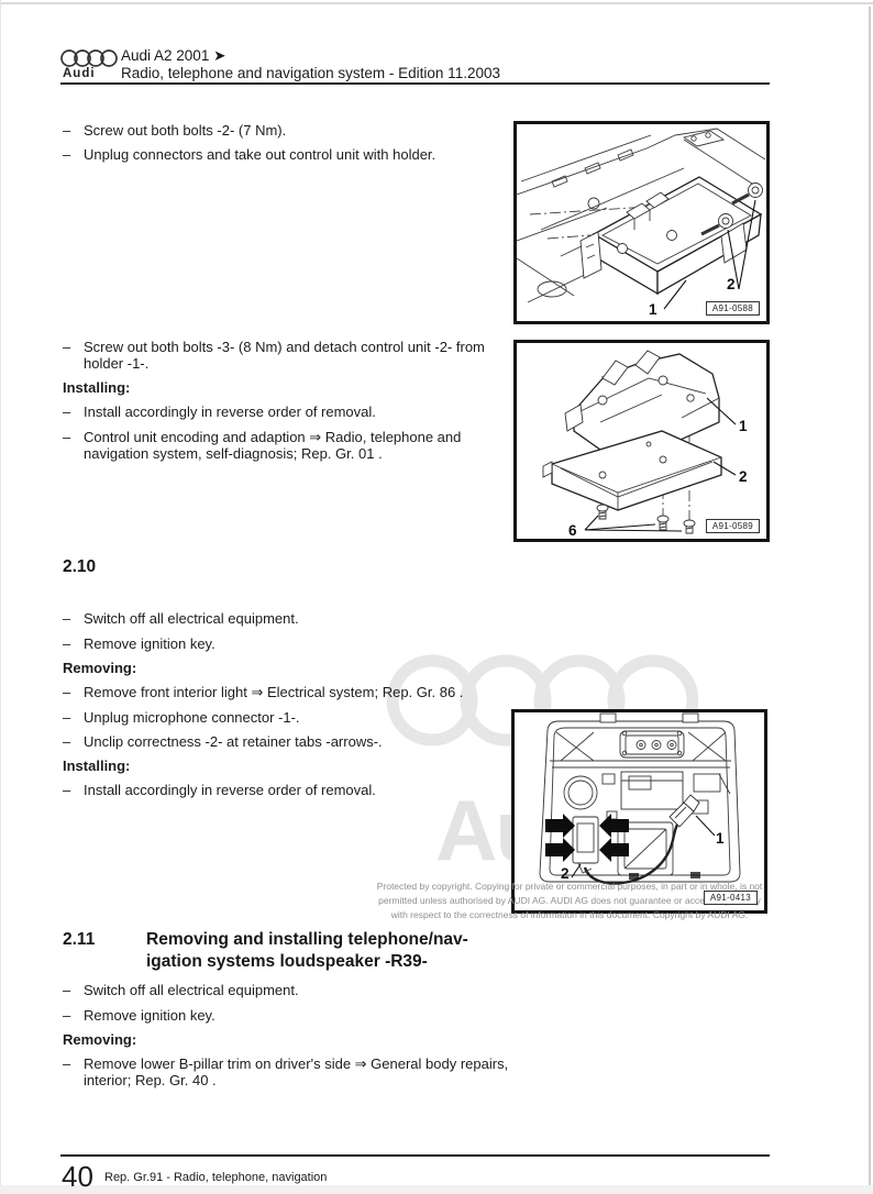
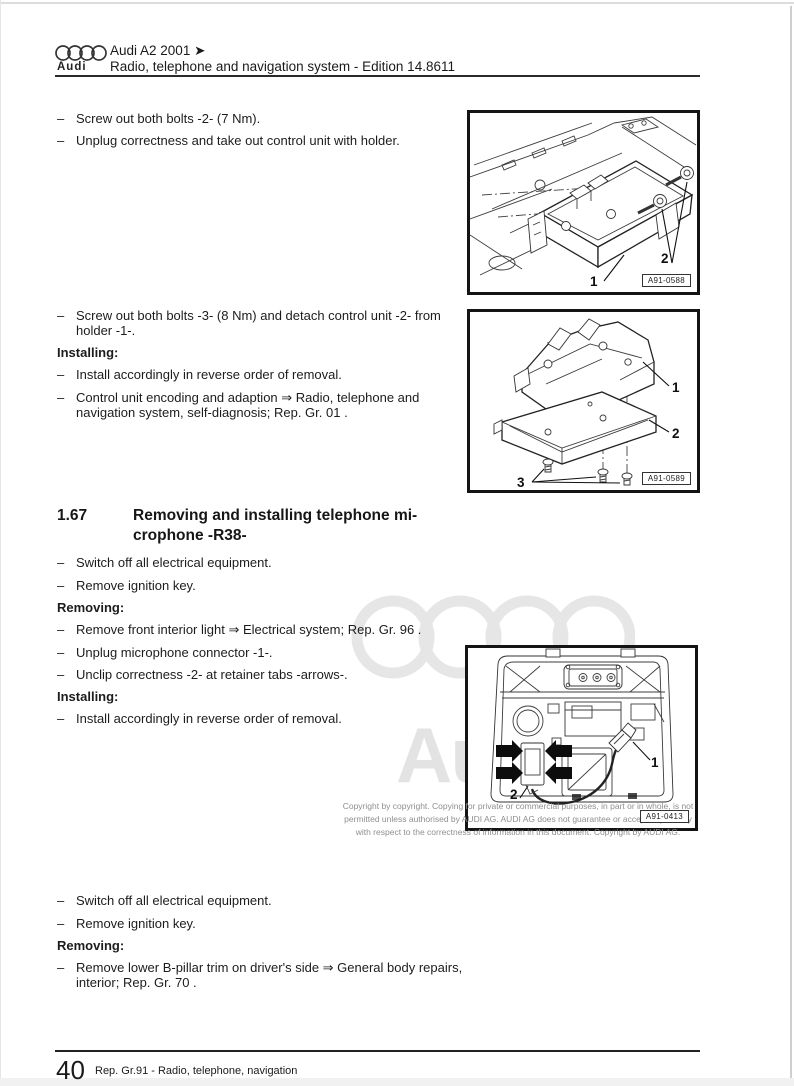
  Audi
  Audi A2 2001 ➤
- Radio, telephone and navigation system - Edition 11.2003
+ Radio, telephone and navigation system - Edition 14.8611
  –
  Screw out both bolts -2- (7 Nm).
  –
- Unplug connectors and take out control unit with holder.
+ Unplug correctness and take out control unit with holder.
  –
  Screw out both bolts -3- (8 Nm) and detach control unit -2- from holder -1-.
  Installing:
  –
  Install accordingly in reverse order of removal.
  –
  Control unit encoding and adaption ⇒ Radio, telephone and navigation system, self-diagnosis; Rep. Gr. 01 .
  1
  2
  A91-0588
  1
  2
- 6
+ 3
  A91-0589
- 2.10
+ 1.67
+ Removing and installing telephone mi-
+ crophone -R38-
  –
  Switch off all electrical equipment.
  –
  Remove ignition key.
  Removing:
  –
- Remove front interior light ⇒ Electrical system; Rep. Gr. 86 .
+ Remove front interior light ⇒ Electrical system; Rep. Gr. 96 .
  –
  Unplug microphone connector -1-.
  –
  Unclip correctness -2- at retainer tabs -arrows-.
  Installing:
  –
  Install accordingly in reverse order of removal.
  1
  2
  A91-0413
- Protected by copyright. Copying for private or commercial purposes, in part or in whole, is not
+ Copyright by copyright. Copying for private or commercial purposes, in part or in whole, is not
  permitted unless authorised by AUDI AG. AUDI AG does not guarantee or accey
  with respect to the correctness of information in this document. Copyright by AUDI AG.
- 2.11
- Removing and installing telephone/nav-
- igation systems loudspeaker -R39-
  –
  Switch off all electrical equipment.
  –
  Remove ignition key.
  Removing:
  –
- Remove lower B-pillar trim on driver's side ⇒ General body repairs, interior; Rep. Gr. 40 .
+ Remove lower B-pillar trim on driver's side ⇒ General body repairs, interior; Rep. Gr. 70 .
  40
  Rep. Gr.91 - Radio, telephone, navigation
